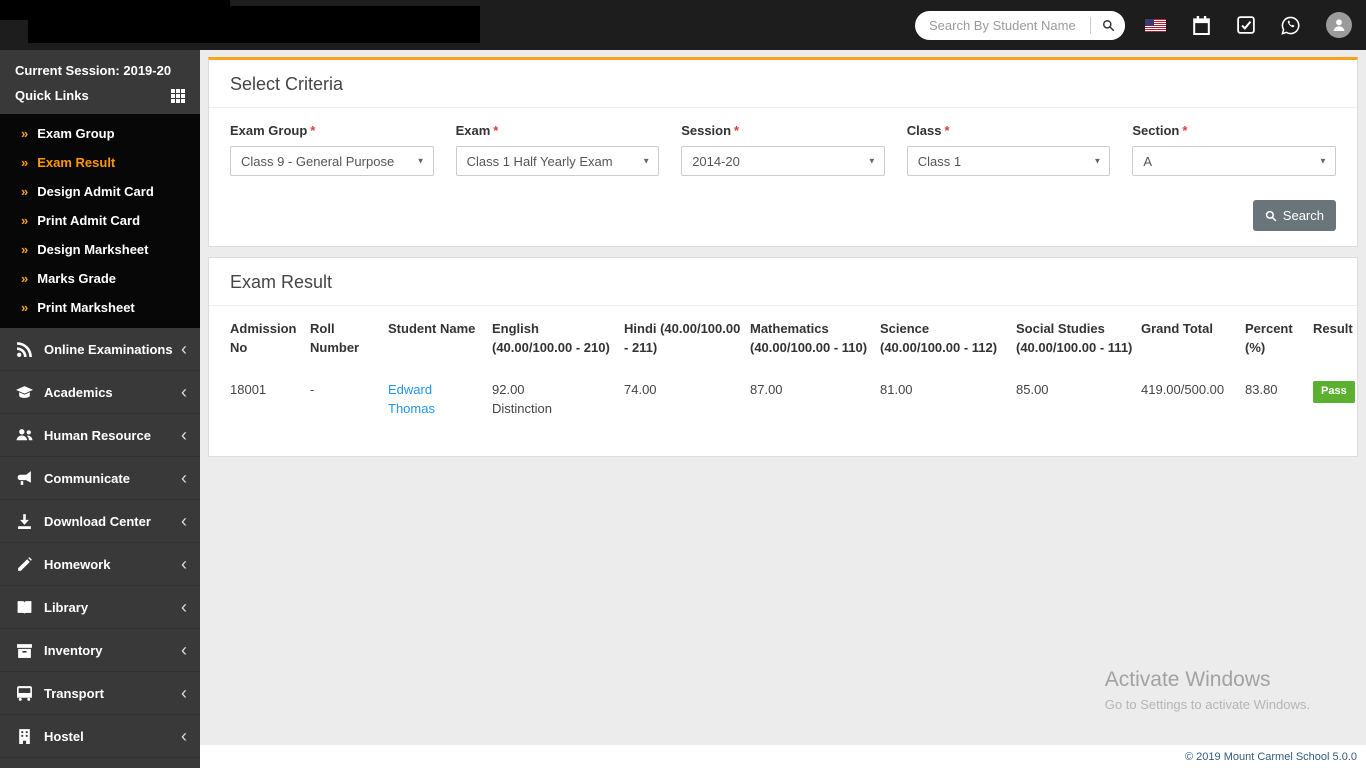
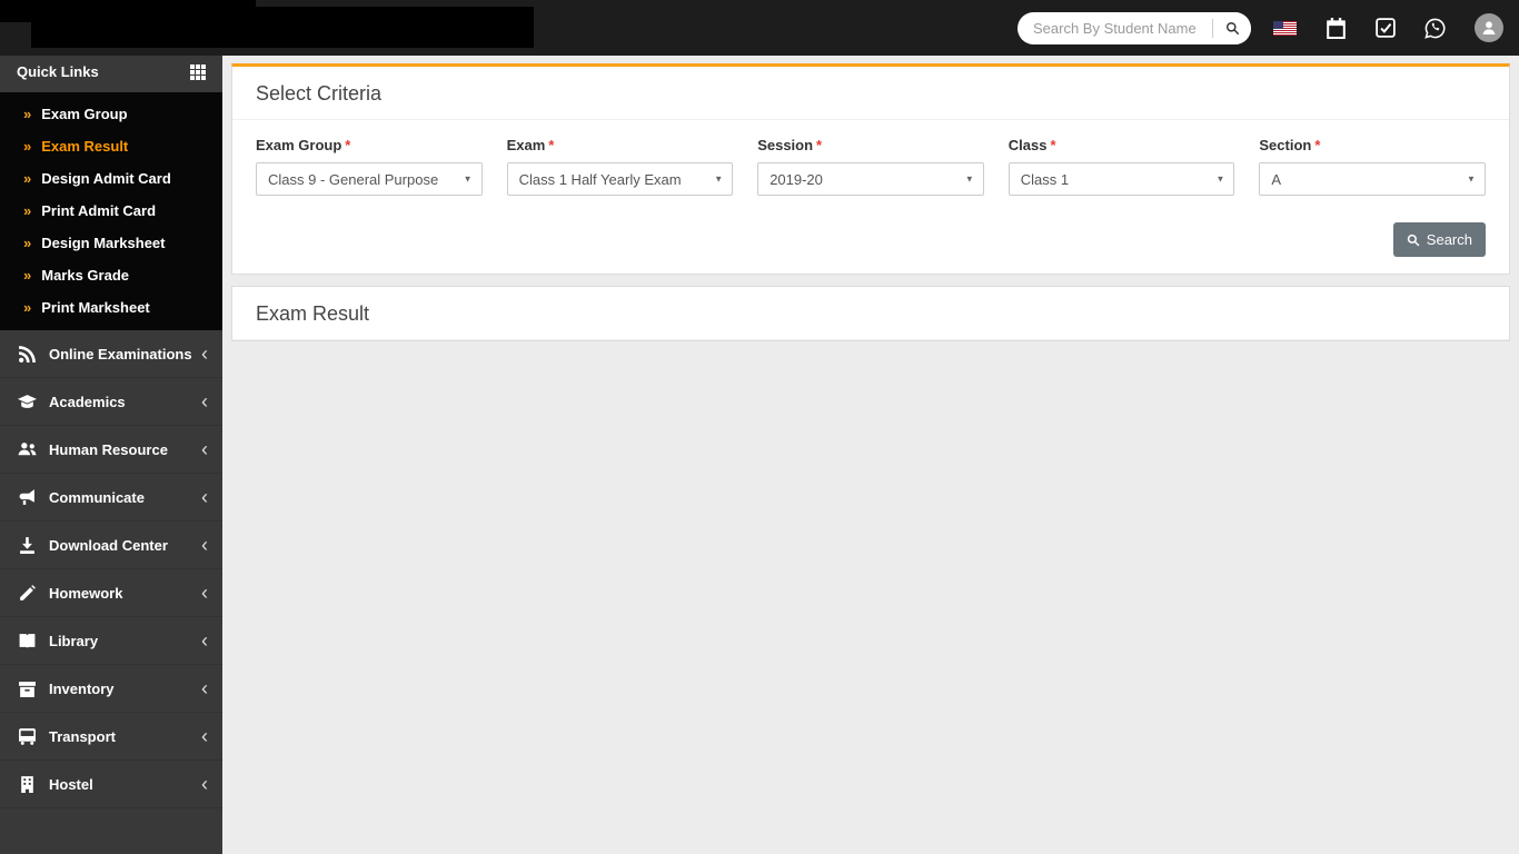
  Search By Student Name
- Current Session: 2019-20
  Quick Links
  »
  Exam Group
  »
  Exam Result
  »
  Design Admit Card
  »
  Print Admit Card
  »
  Design Marksheet
  »
  Marks Grade
  »
  Print Marksheet
  Online Examinations
  ‹
  Academics
  ‹
  Human Resource
  ‹
  Communicate
  ‹
  Download Center
  ‹
  Homework
  ‹
  Library
  ‹
  Inventory
  ‹
  Transport
  ‹
  Hostel
  ‹
  Select Criteria
  Exam Group *
  Class 9 - General Purpose
  ▼
  Exam *
  Class 1 Half Yearly Exam
  ▼
  Session *
- 2014-20
+ 2019-20
  ▼
  Class *
  Class 1
  ▼
  Section *
  A
  ▼
  Search
  Exam Result
- Admission No	Roll Number	Student Name	English (40.00/100.00 - 210)	Hindi (40.00/100.00 - 211)	Mathematics (40.00/100.00 - 110)	Science (40.00/100.00 - 112)	Social Studies (40.00/100.00 - 111)	Grand Total	Percent (%)	Result
- 18001	-	Edward Thomas	92.00 Distinction	74.00	87.00	81.00	85.00	419.00/500.00	83.80	Pass
- Activate Windows
- Go to Settings to activate Windows.
- © 2019 Mount Carmel School 5.0.0
